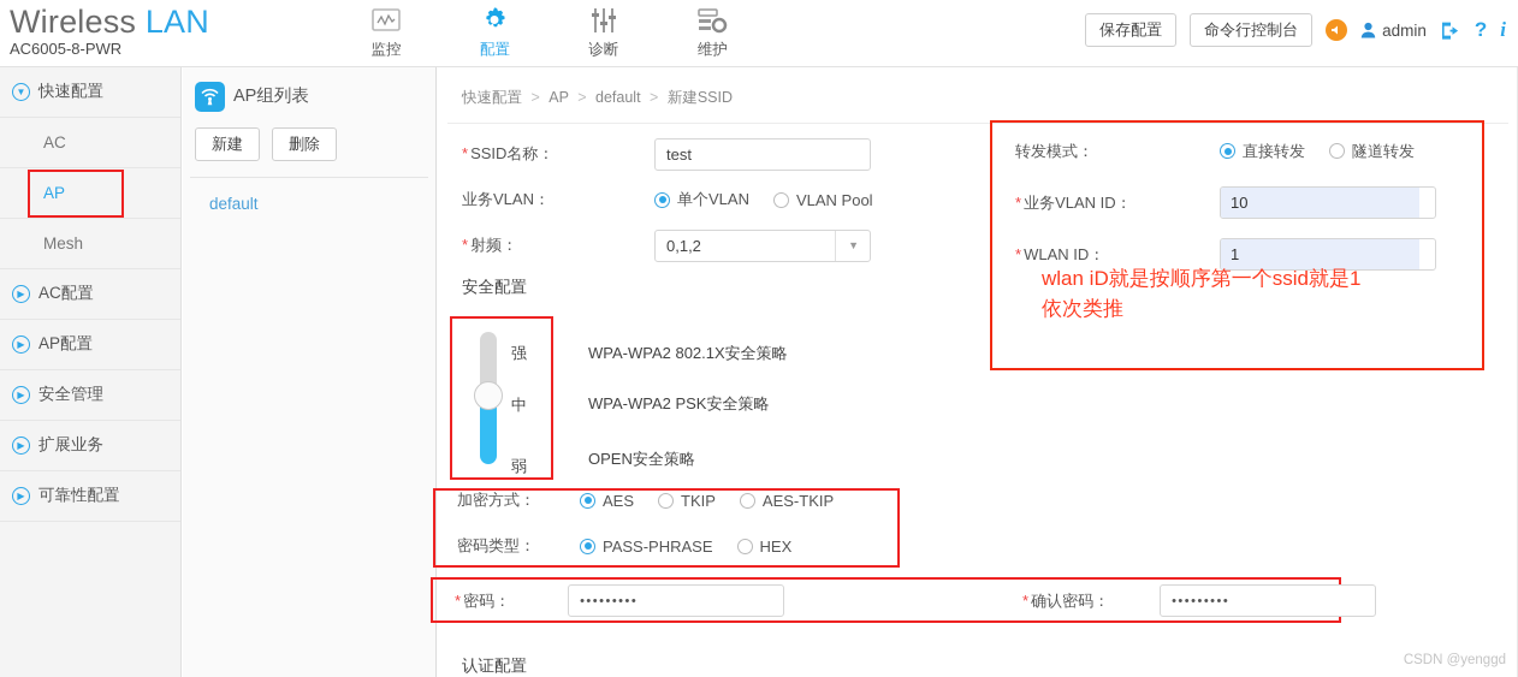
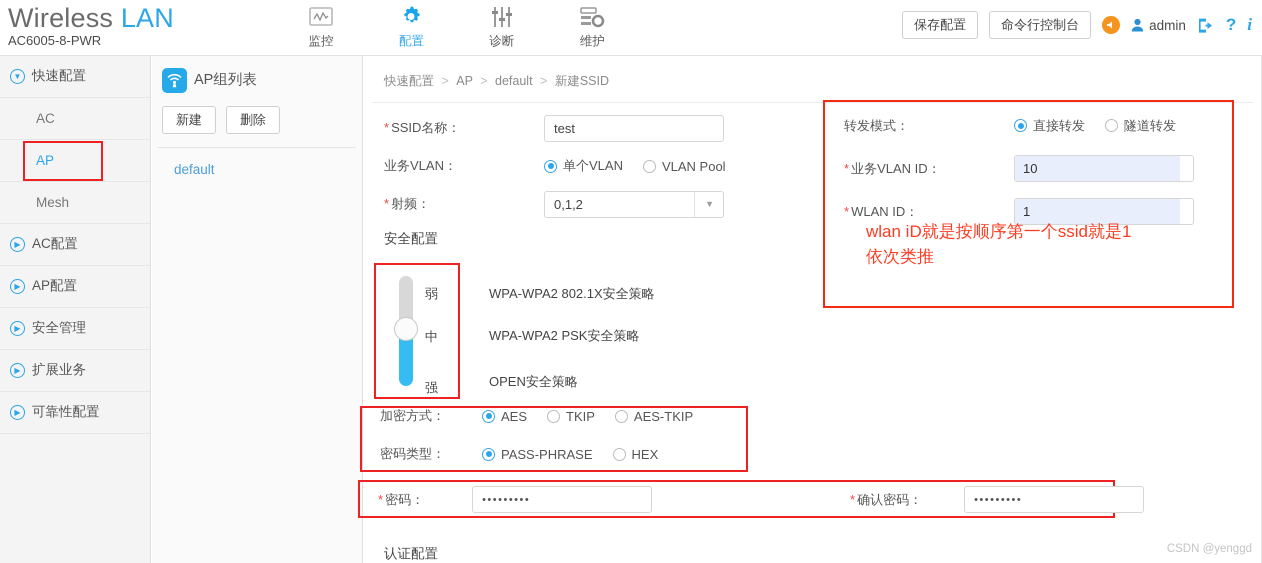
  Wireless LAN
  AC6005-8-PWR
  监控
  配置
  诊断
  维护
  保存配置
  命令行控制台
  admin
  ?
  i
  ▼
  快速配置
  AC
  AP
  Mesh
  ▶
  AC配置
  ▶
  AP配置
  ▶
  安全管理
  ▶
  扩展业务
  ▶
  可靠性配置
  AP组列表
  新建
  删除
  default
  快速配置 > AP > default > 新建SSID
  * SSID名称：
  test
  业务VLAN：
  单个VLAN
  VLAN Pool
  * 射频：
  0,1,2
  ▼
  安全配置
  转发模式：
  直接转发
  隧道转发
  * 业务VLAN ID：
  10
  * WLAN ID：
  1
- 强
+ 弱
  中
- 弱
+ 强
  WPA-WPA2 802.1X安全策略
  WPA-WPA2 PSK安全策略
  OPEN安全策略
  加密方式：
  AES
  TKIP
  AES-TKIP
  密码类型：
  PASS-PHRASE
  HEX
  * 密码：
  •••••••••
  * 确认密码：
  •••••••••
  认证配置
  wlan iD就是按顺序第一个ssid就是1
  依次类推
  CSDN @yenggd
